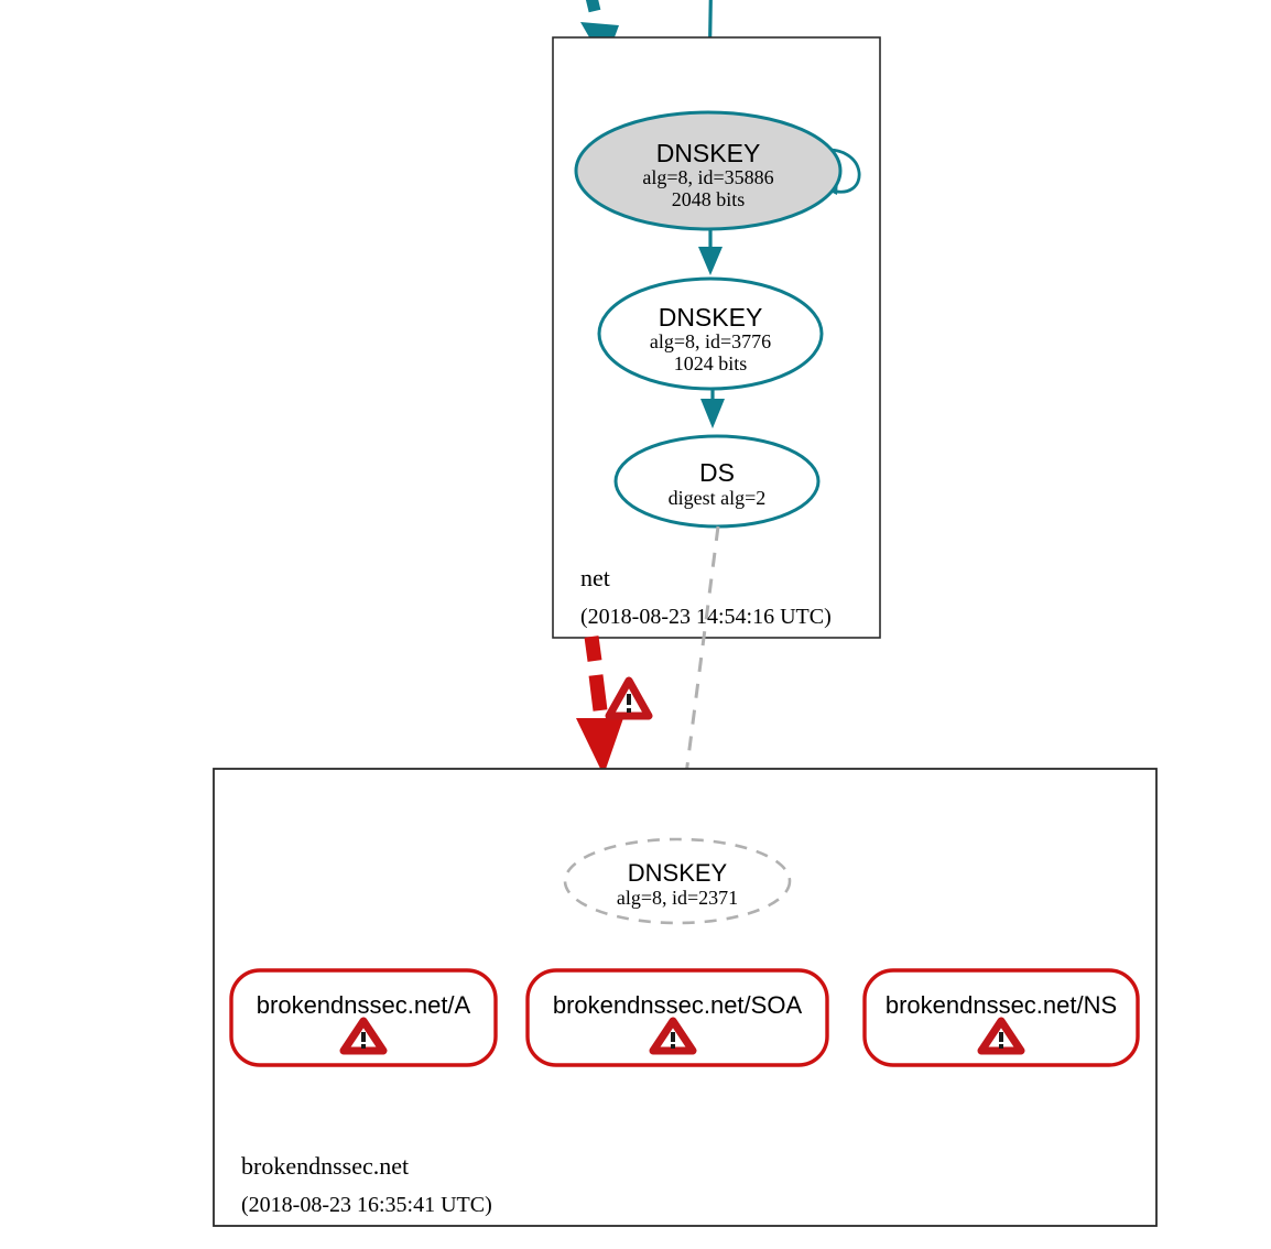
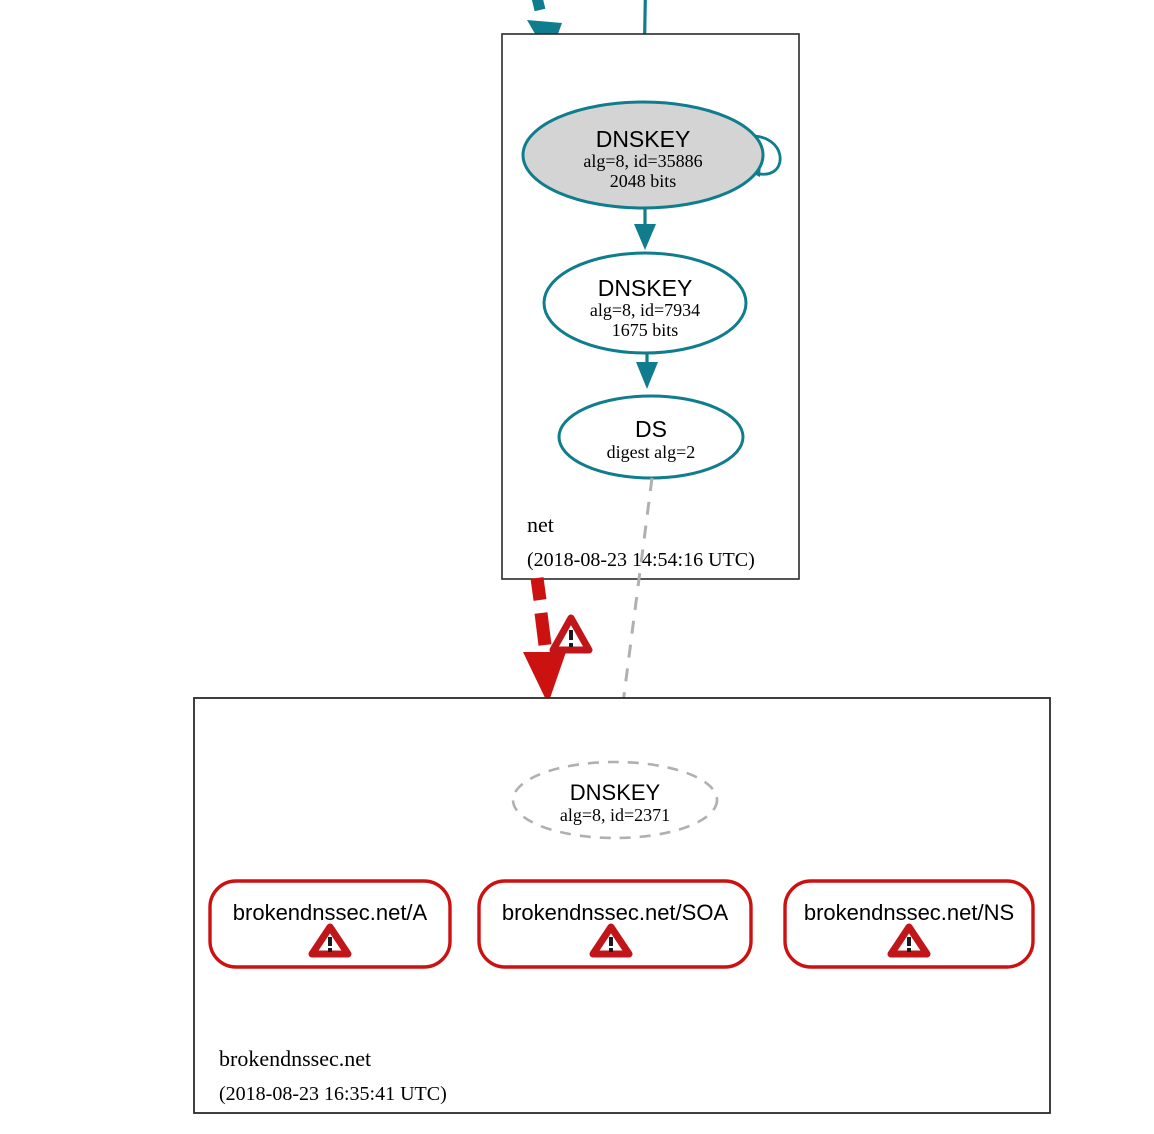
  DNSKEY
  alg=8, id=35886
  2048 bits
  DNSKEY
- alg=8, id=3776
+ alg=8, id=7934
- 1024 bits
+ 1675 bits
  DS
  digest alg=2
  net
  (2018-08-23 14:54:16 UTC)
  DNSKEY
  alg=8, id=2371
  brokendnssec.net/A
  brokendnssec.net/SOA
  brokendnssec.net/NS
  brokendnssec.net
  (2018-08-23 16:35:41 UTC)
